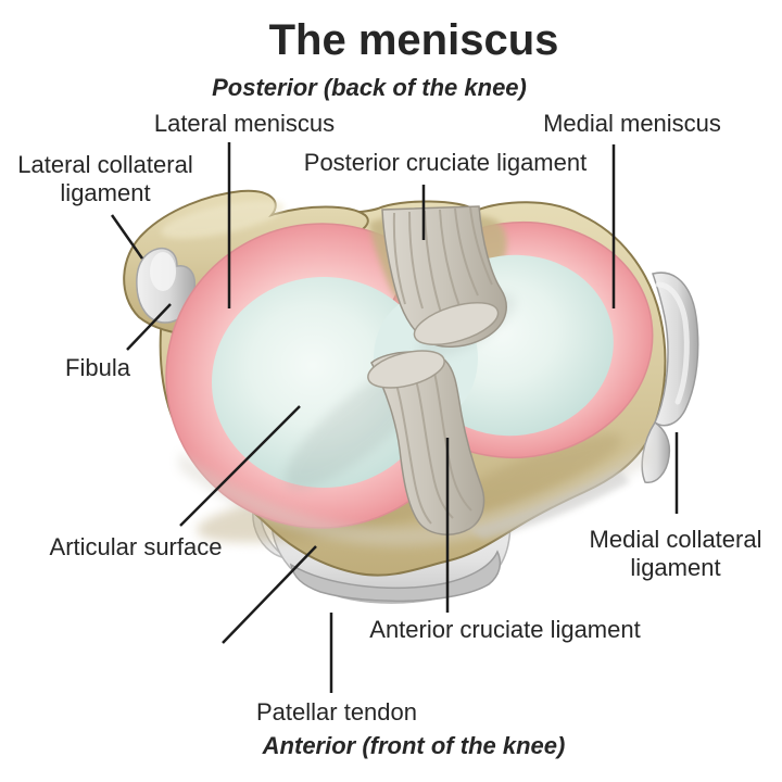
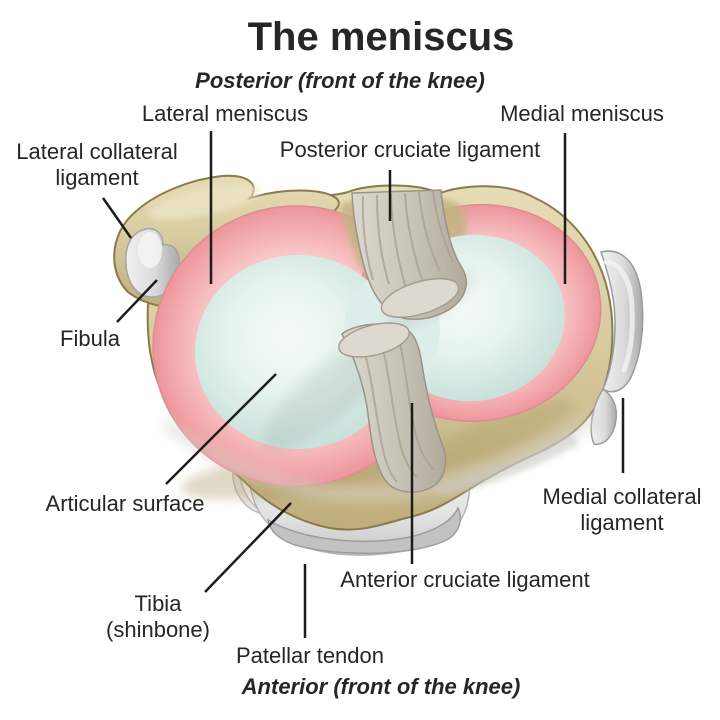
  The meniscus
- Posterior (back of the knee)
+ Posterior (front of the knee)
  Lateral meniscus
  Medial meniscus
  Posterior cruciate ligament
  Lateral collateral
  ligament
  Fibula
  Articular surface
+ Tibia
+ (shinbone)
  Patellar tendon
  Anterior cruciate ligament
  Medial collateral
  ligament
  Anterior (front of the knee)
